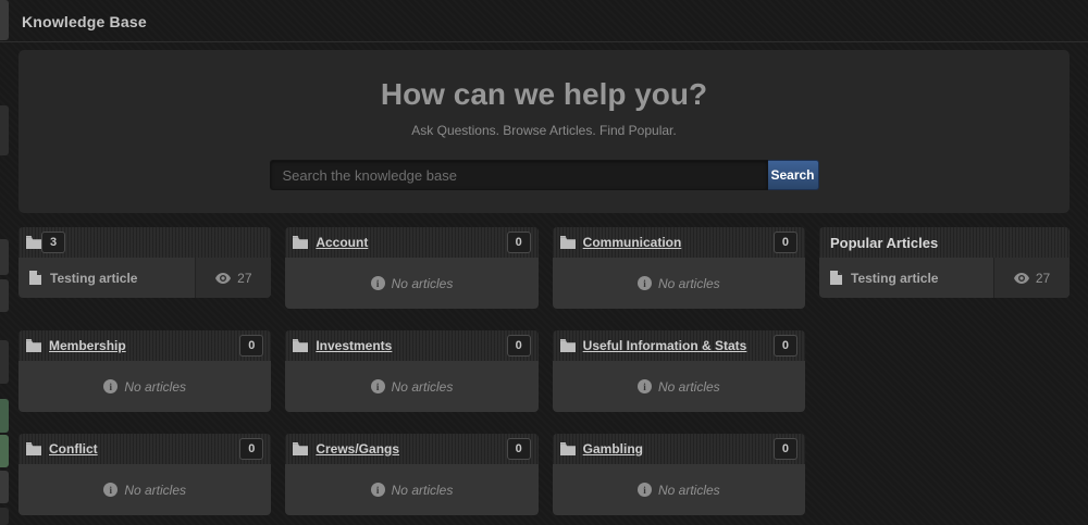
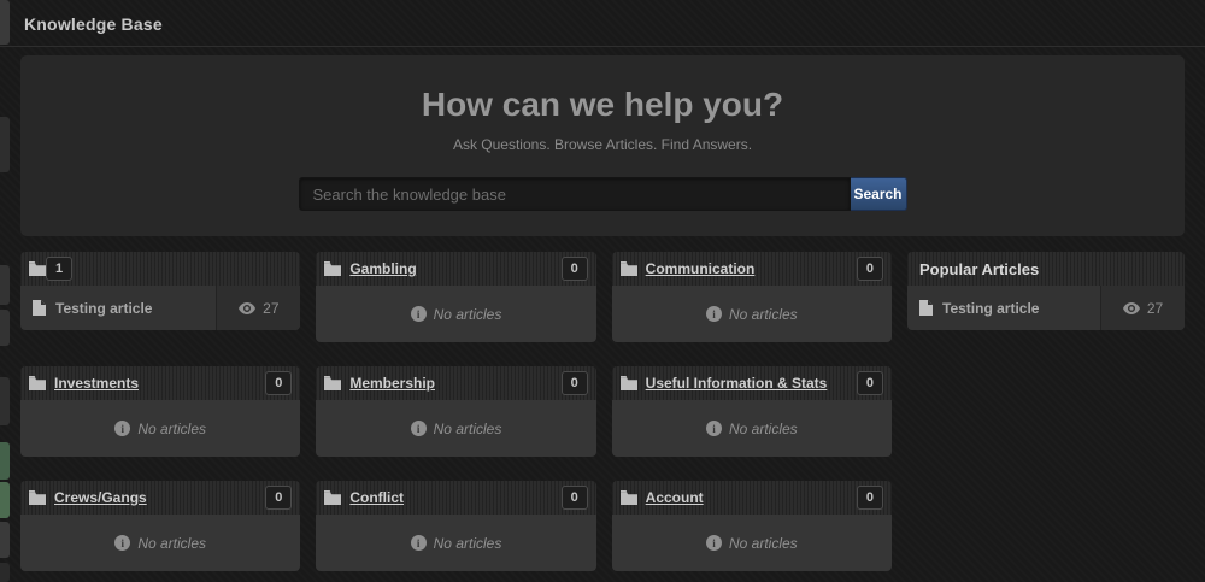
  Knowledge Base
  How can we help you?
- Ask Questions. Browse Articles. Find Popular.
+ Ask Questions. Browse Articles. Find Answers.
  Search the knowledge base
  Search
- 3
+ 1
  Testing article
  27
- Account
+ Gambling
  0
  i
  No articles
  Communication
  0
  i
  No articles
- Membership
+ Investments
  0
  i
  No articles
- Investments
+ Membership
  0
  i
  No articles
  Useful Information & Stats
  0
  i
  No articles
- Conflict
+ Crews/Gangs
  0
  i
  No articles
- Crews/Gangs
+ Conflict
  0
  i
  No articles
- Gambling
+ Account
  0
  i
  No articles
  Popular Articles
  Testing article
  27
